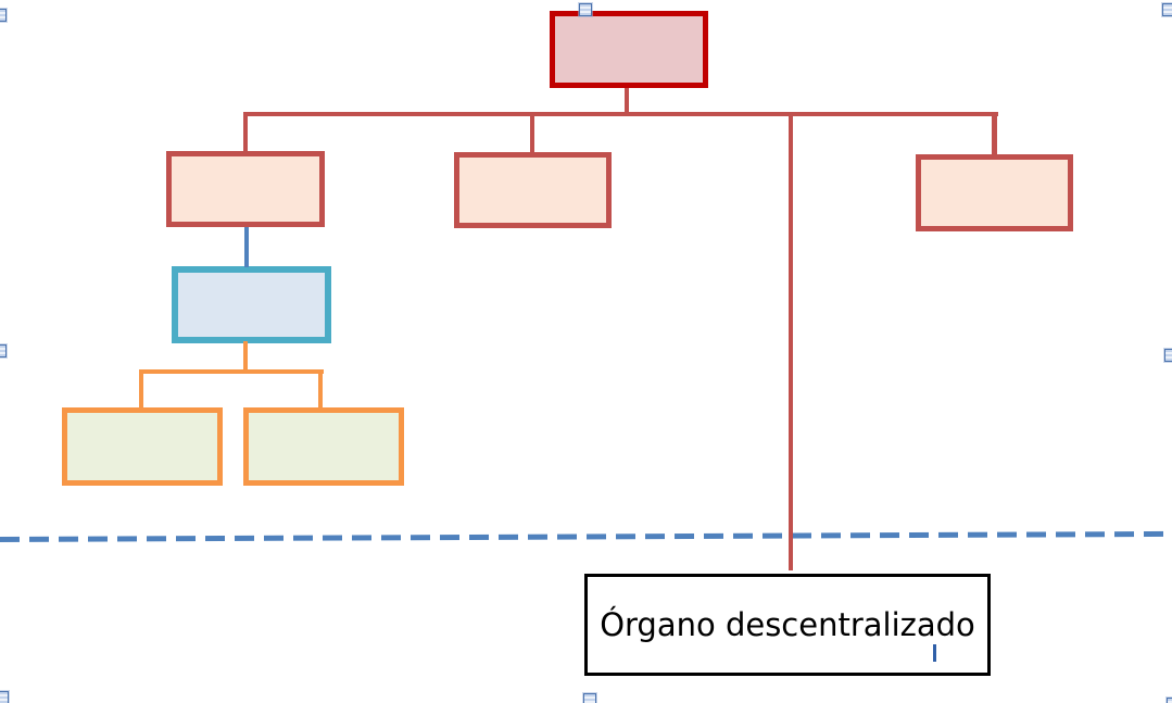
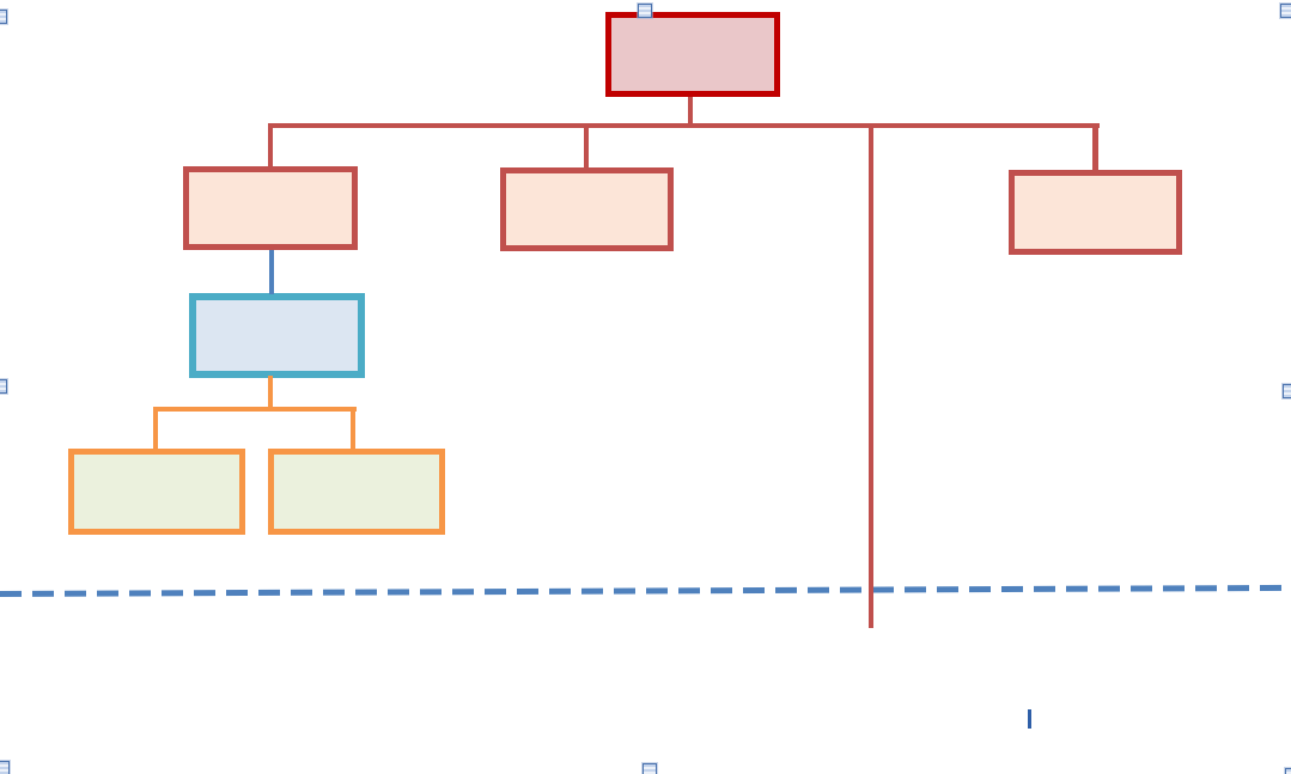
- Órgano descentralizado
